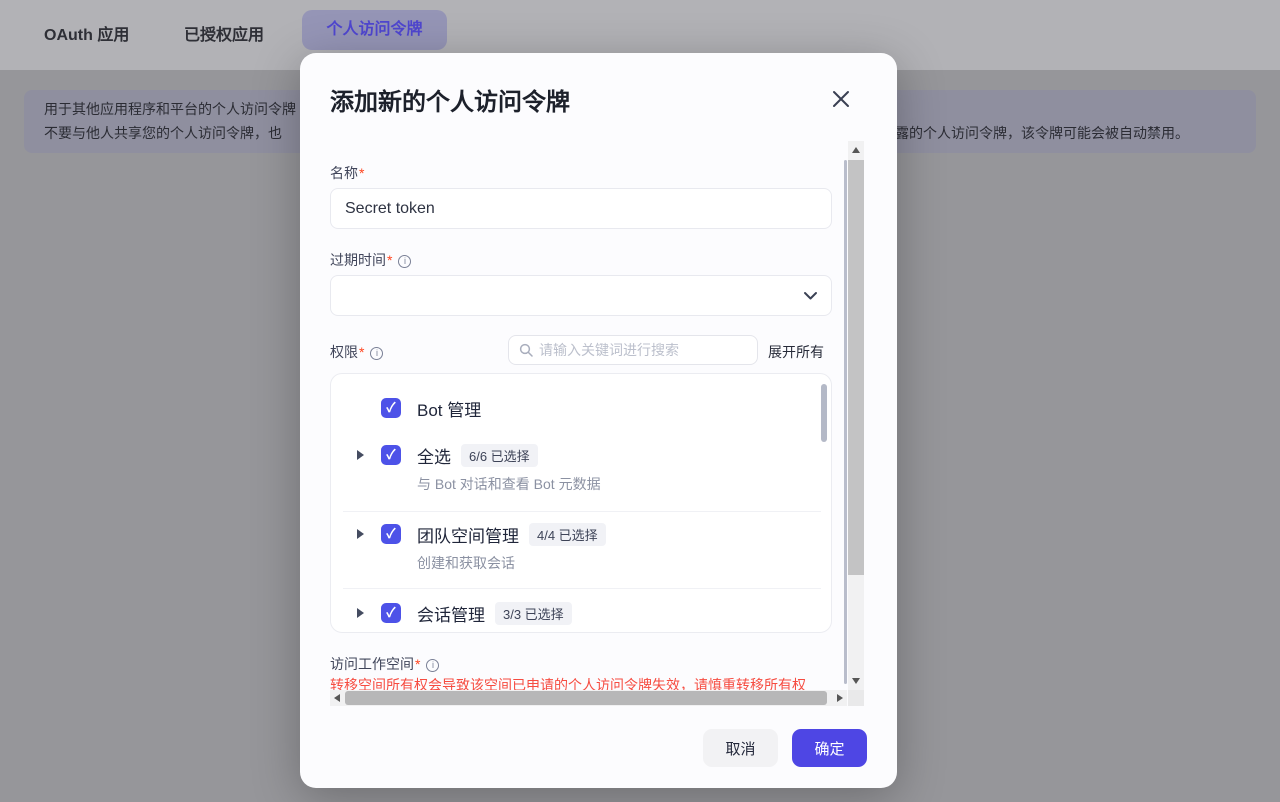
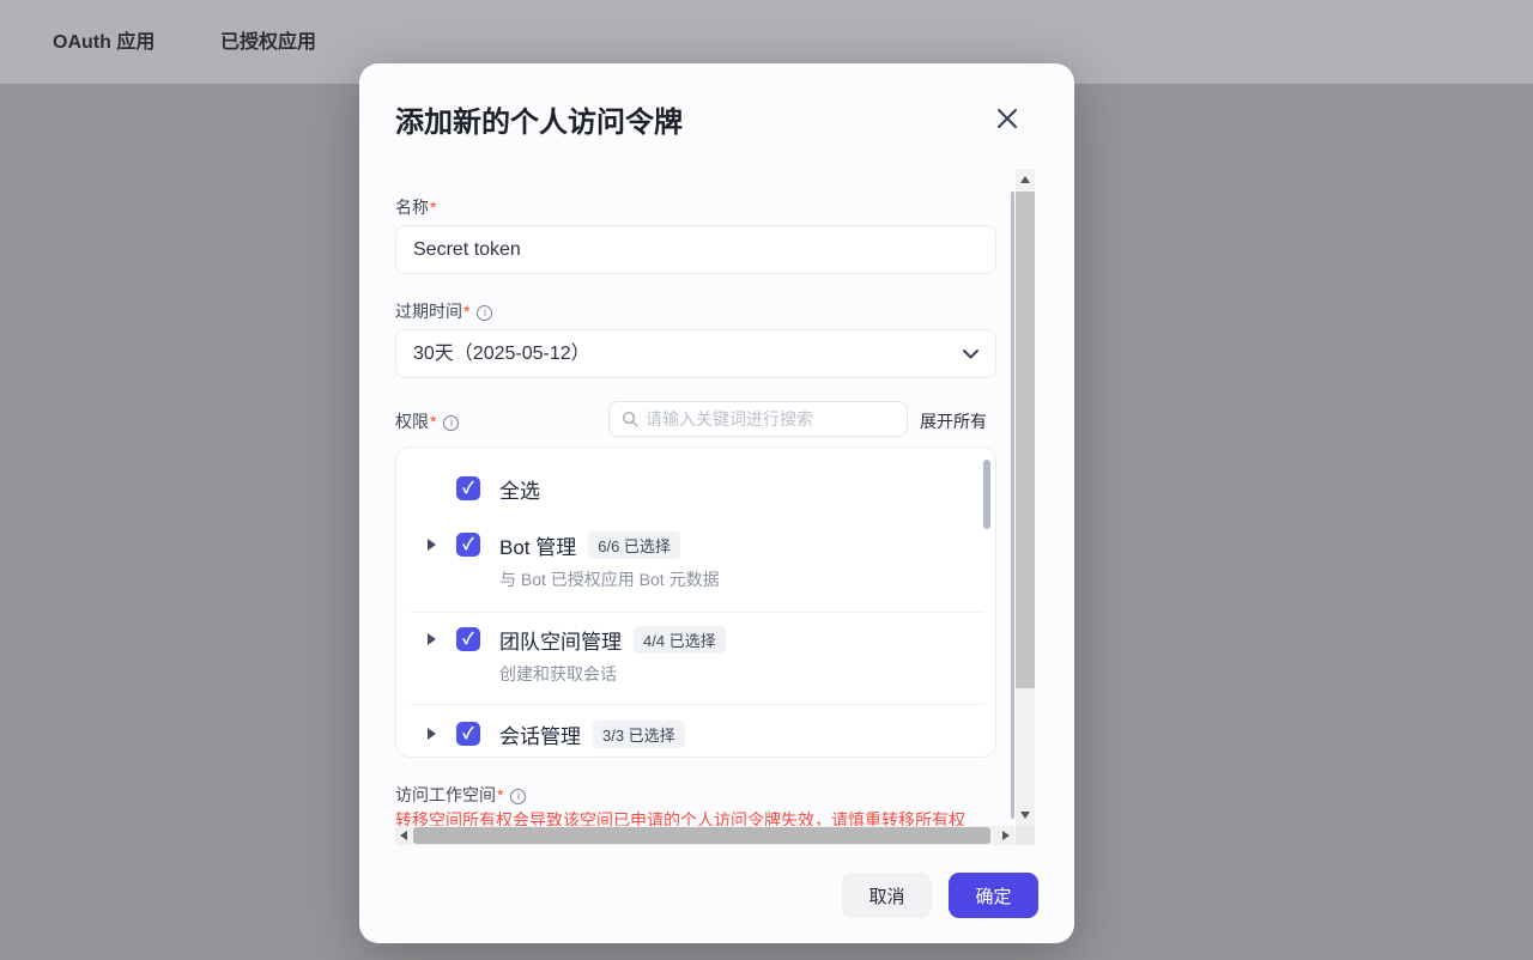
  OAuth 应用
  已授权应用
- 个人访问令牌
- 用于其他应用程序和平台的个人访问令牌
- 不要与他人共享您的个人访问令牌，也
- 露的个人访问令牌，该令牌可能会被自动禁用。
  添加新的个人访问令牌
  名称*
  Secret token
  过期时间* i
+ 30天（2025-05-12）
  权限* i
  请输入关键词进行搜索
  展开所有
  ✓
- Bot 管理
+ 全选
  ✓
- 全选 6/6 已选择
+ Bot 管理 6/6 已选择
- 与 Bot 对话和查看 Bot 元数据
+ 与 Bot 已授权应用 Bot 元数据
  ✓
  团队空间管理 4/4 已选择
  创建和获取会话
  ✓
  会话管理 3/3 已选择
  访问工作空间* i
  转移空间所有权会导致该空间已申请的个人访问令牌失效，请慎重转移所有权
  取消
  确定
